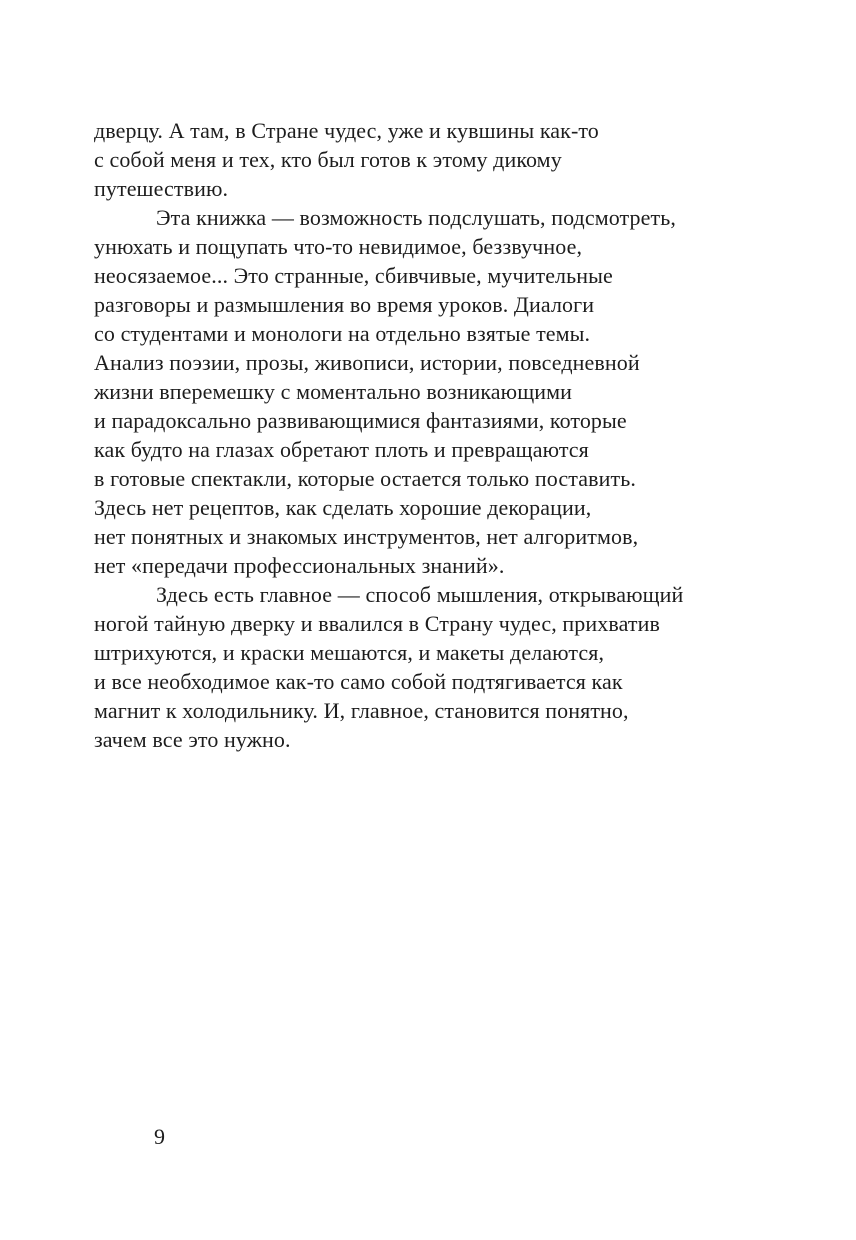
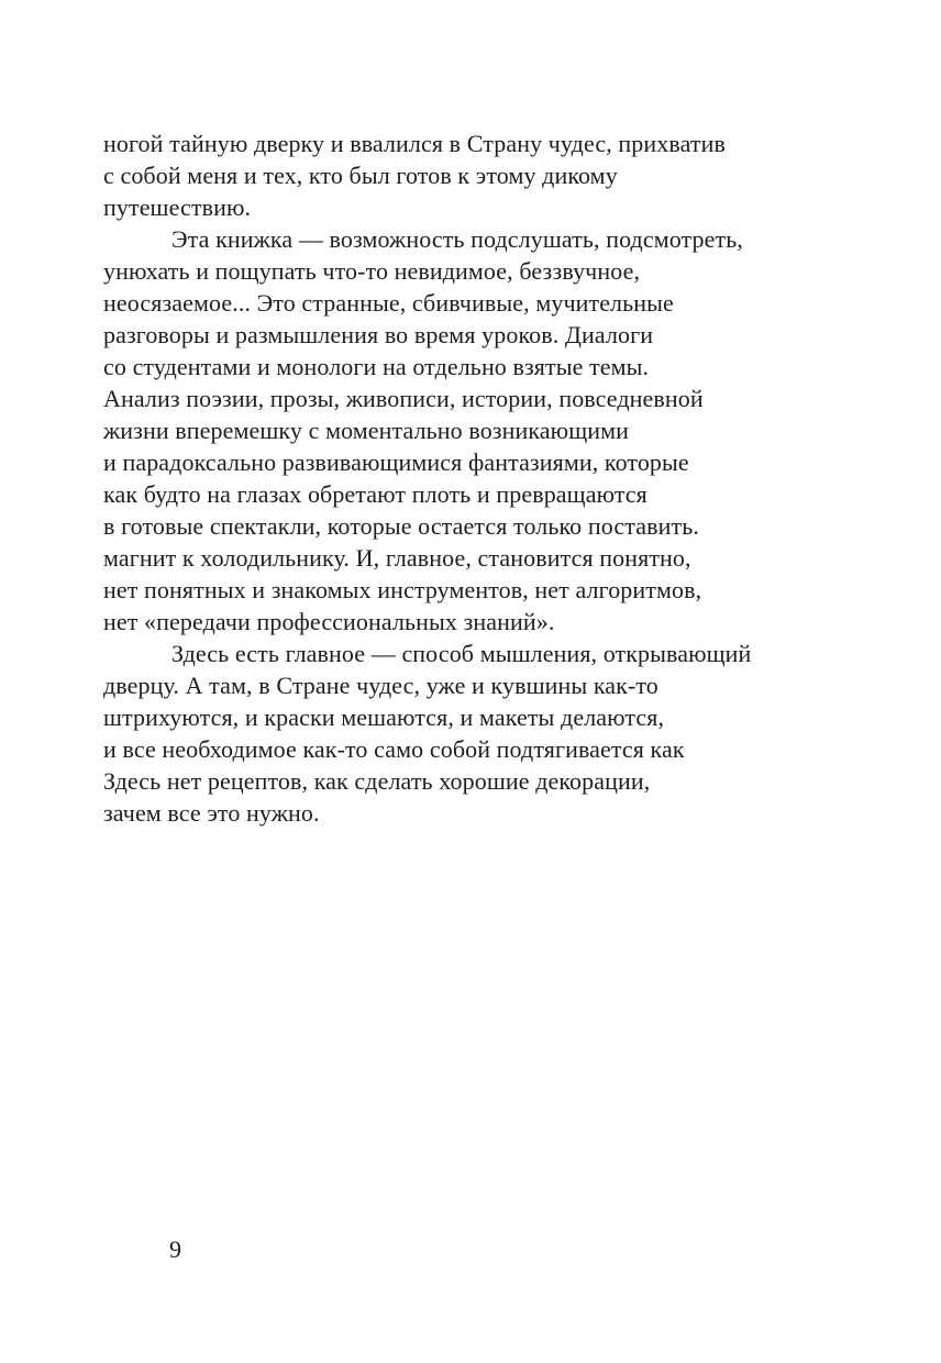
- дверцу. А там, в Стране чудес, уже и кувшины как-то
+ ногой тайную дверку и ввалился в Страну чудес, прихватив
  с собой меня и тех, кто был готов к этому дикому
  путешествию.
  Эта книжка — возможность подслушать, подсмотреть,
  унюхать и пощупать что-то невидимое, беззвучное,
  неосязаемое... Это странные, сбивчивые, мучительные
  разговоры и размышления во время уроков. Диалоги
  со студентами и монологи на отдельно взятые темы.
  Анализ поэзии, прозы, живописи, истории, повседневной
  жизни вперемешку с моментально возникающими
  и парадоксально развивающимися фантазиями, которые
  как будто на глазах обретают плоть и превращаются
  в готовые спектакли, которые остается только поставить.
- Здесь нет рецептов, как сделать хорошие декорации,
+ магнит к холодильнику. И, главное, становится понятно,
  нет понятных и знакомых инструментов, нет алгоритмов,
  нет «передачи профессиональных знаний».
  Здесь есть главное — способ мышления, открывающий
- ногой тайную дверку и ввалился в Страну чудес, прихватив
+ дверцу. А там, в Стране чудес, уже и кувшины как-то
  штрихуются, и краски мешаются, и макеты делаются,
  и все необходимое как-то само собой подтягивается как
- магнит к холодильнику. И, главное, становится понятно,
+ Здесь нет рецептов, как сделать хорошие декорации,
  зачем все это нужно.
  9
